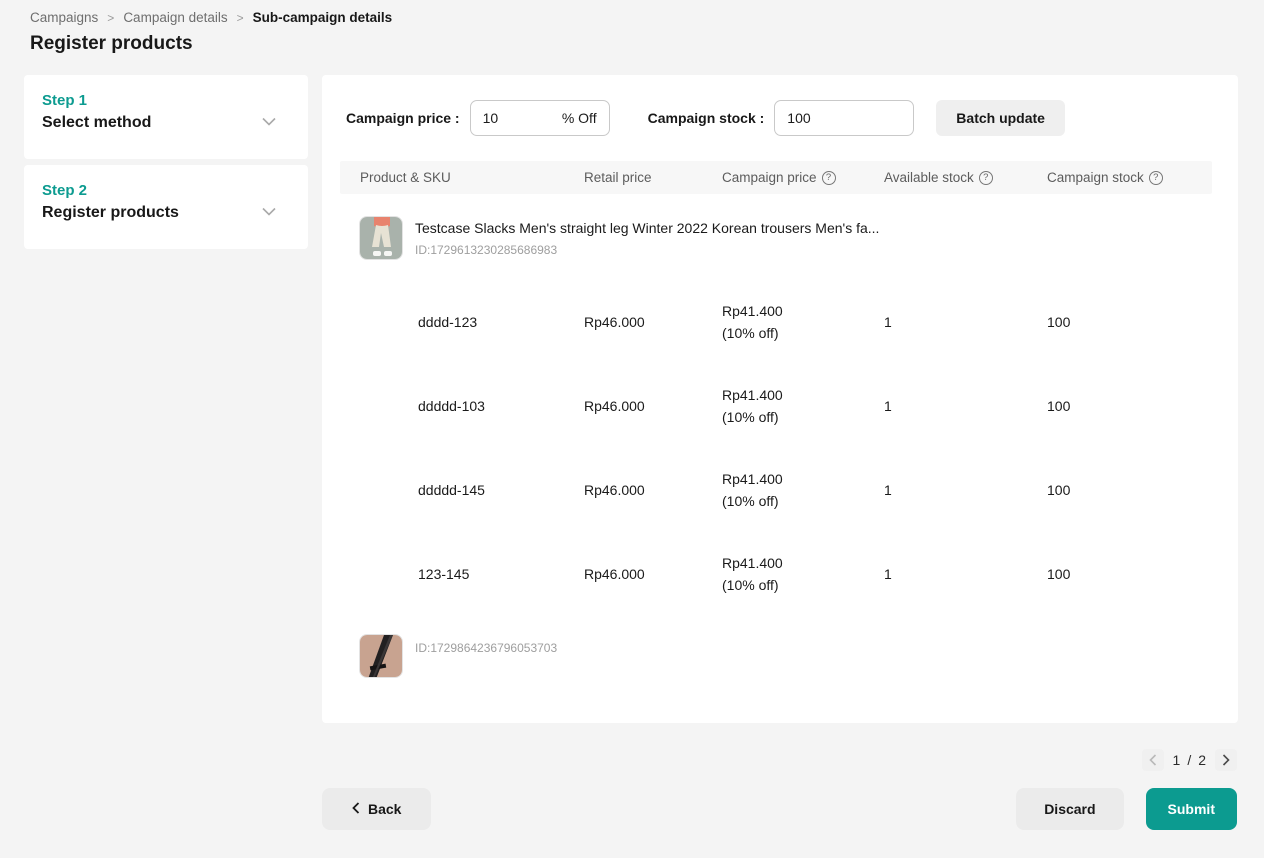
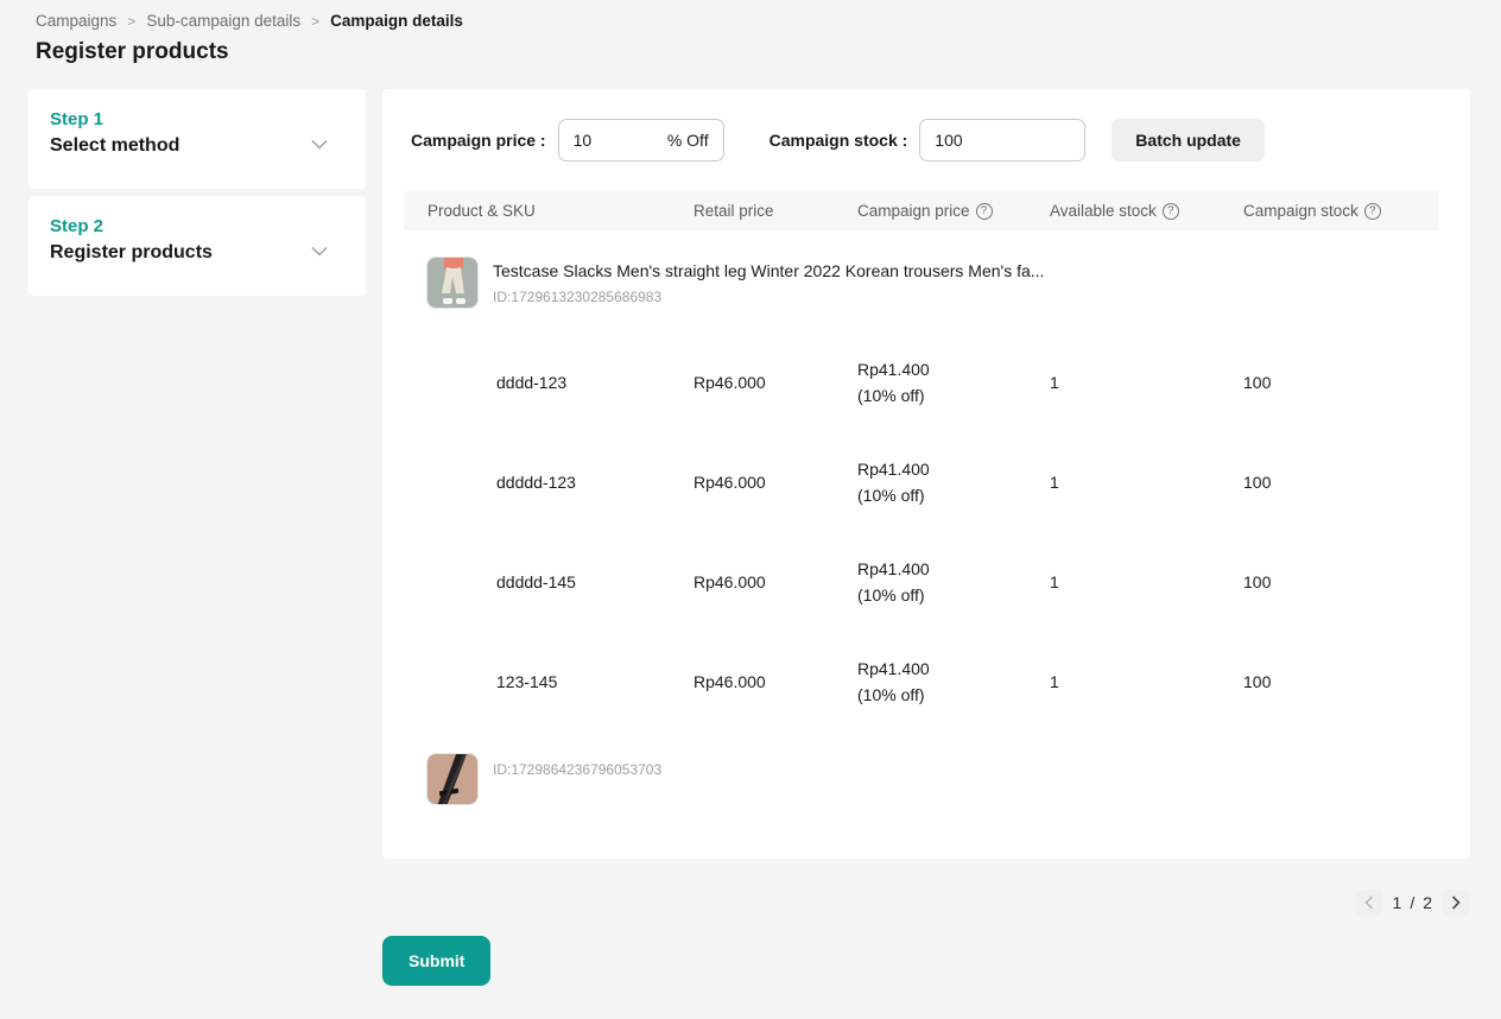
  Campaigns
  >
- Campaign details
+ Sub-campaign details
  >
- Sub-campaign details
+ Campaign details
  Register products
  Step 1
  Select method
  Step 2
  Register products
  Campaign price :
  10
  % Off
  Campaign stock :
  100
  Batch update
  Product & SKU
  Retail price
  Campaign price
  ?
  Available stock
  ?
  Campaign stock
  ?
  Testcase Slacks Men's straight leg Winter 2022 Korean trousers Men's fa...
  ID:1729613230285686983
  dddd-123
  Rp46.000
  Rp41.400
  (10% off)
  1
  100
- ddddd-103
+ ddddd-123
  Rp46.000
  Rp41.400
  (10% off)
  1
  100
  ddddd-145
  Rp46.000
  Rp41.400
  (10% off)
  1
  100
  123-145
  Rp46.000
  Rp41.400
  (10% off)
  1
  100
  ID:1729864236796053703
  1
  /
  2
- Back
- Discard
  Submit
